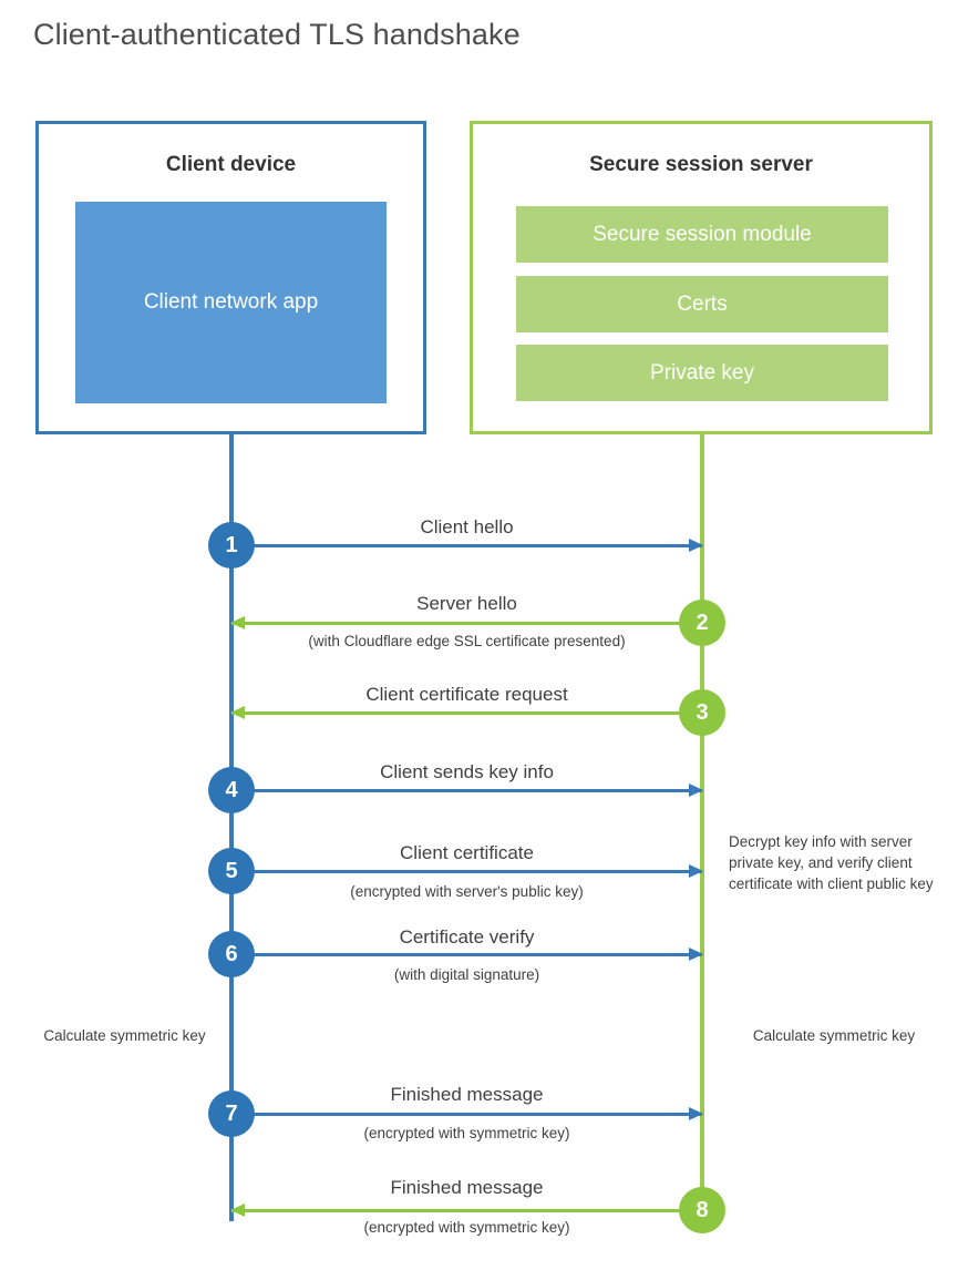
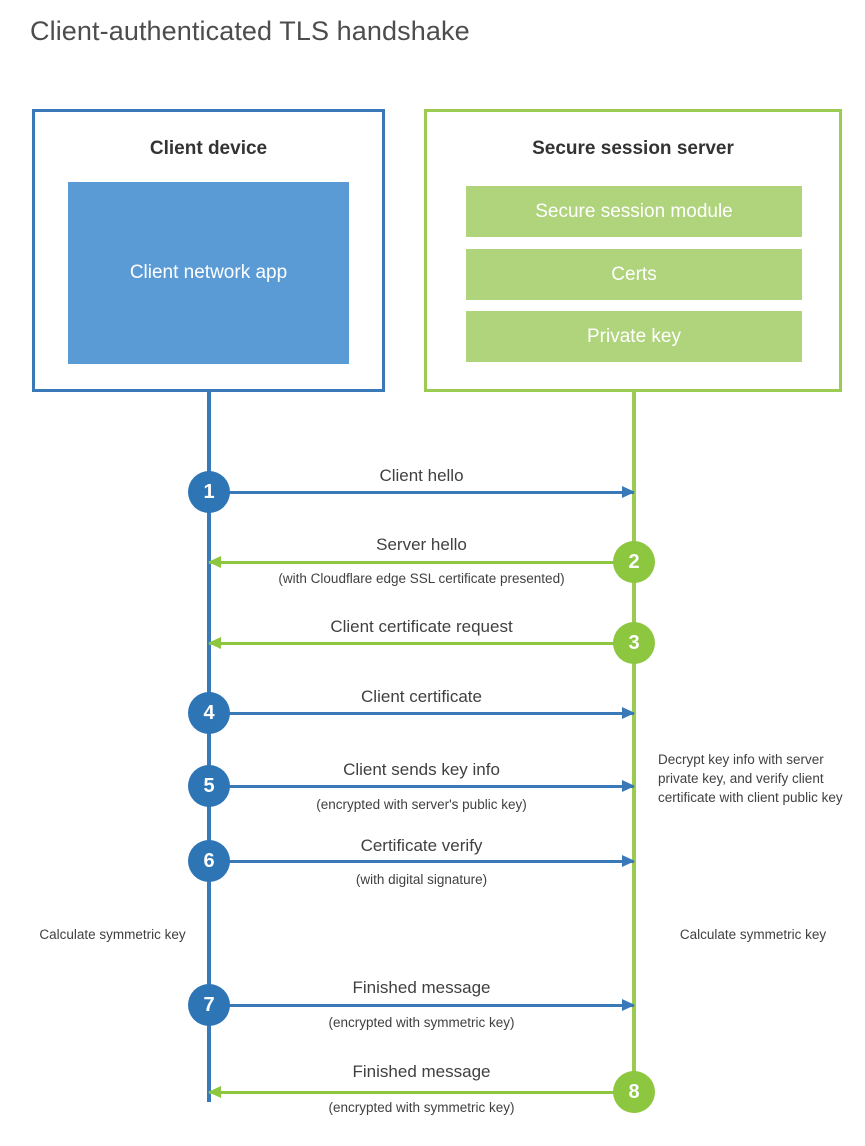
  Client-authenticated TLS handshake
  Client device
  Client network app
  Secure session server
  Secure session module
  Certs
  Private key
  Client hello
  1
  Server hello
  (with Cloudflare edge SSL certificate presented)
  2
  Client certificate request
  3
- Client sends key info
+ Client certificate
  4
- Client certificate
+ Client sends key info
  (encrypted with server's public key)
  5
  Decrypt key info with server private key, and verify client certificate with client public key
  Certificate verify
  (with digital signature)
  6
  Calculate symmetric key
  Calculate symmetric key
  Finished message
  (encrypted with symmetric key)
  7
  Finished message
  (encrypted with symmetric key)
  8
